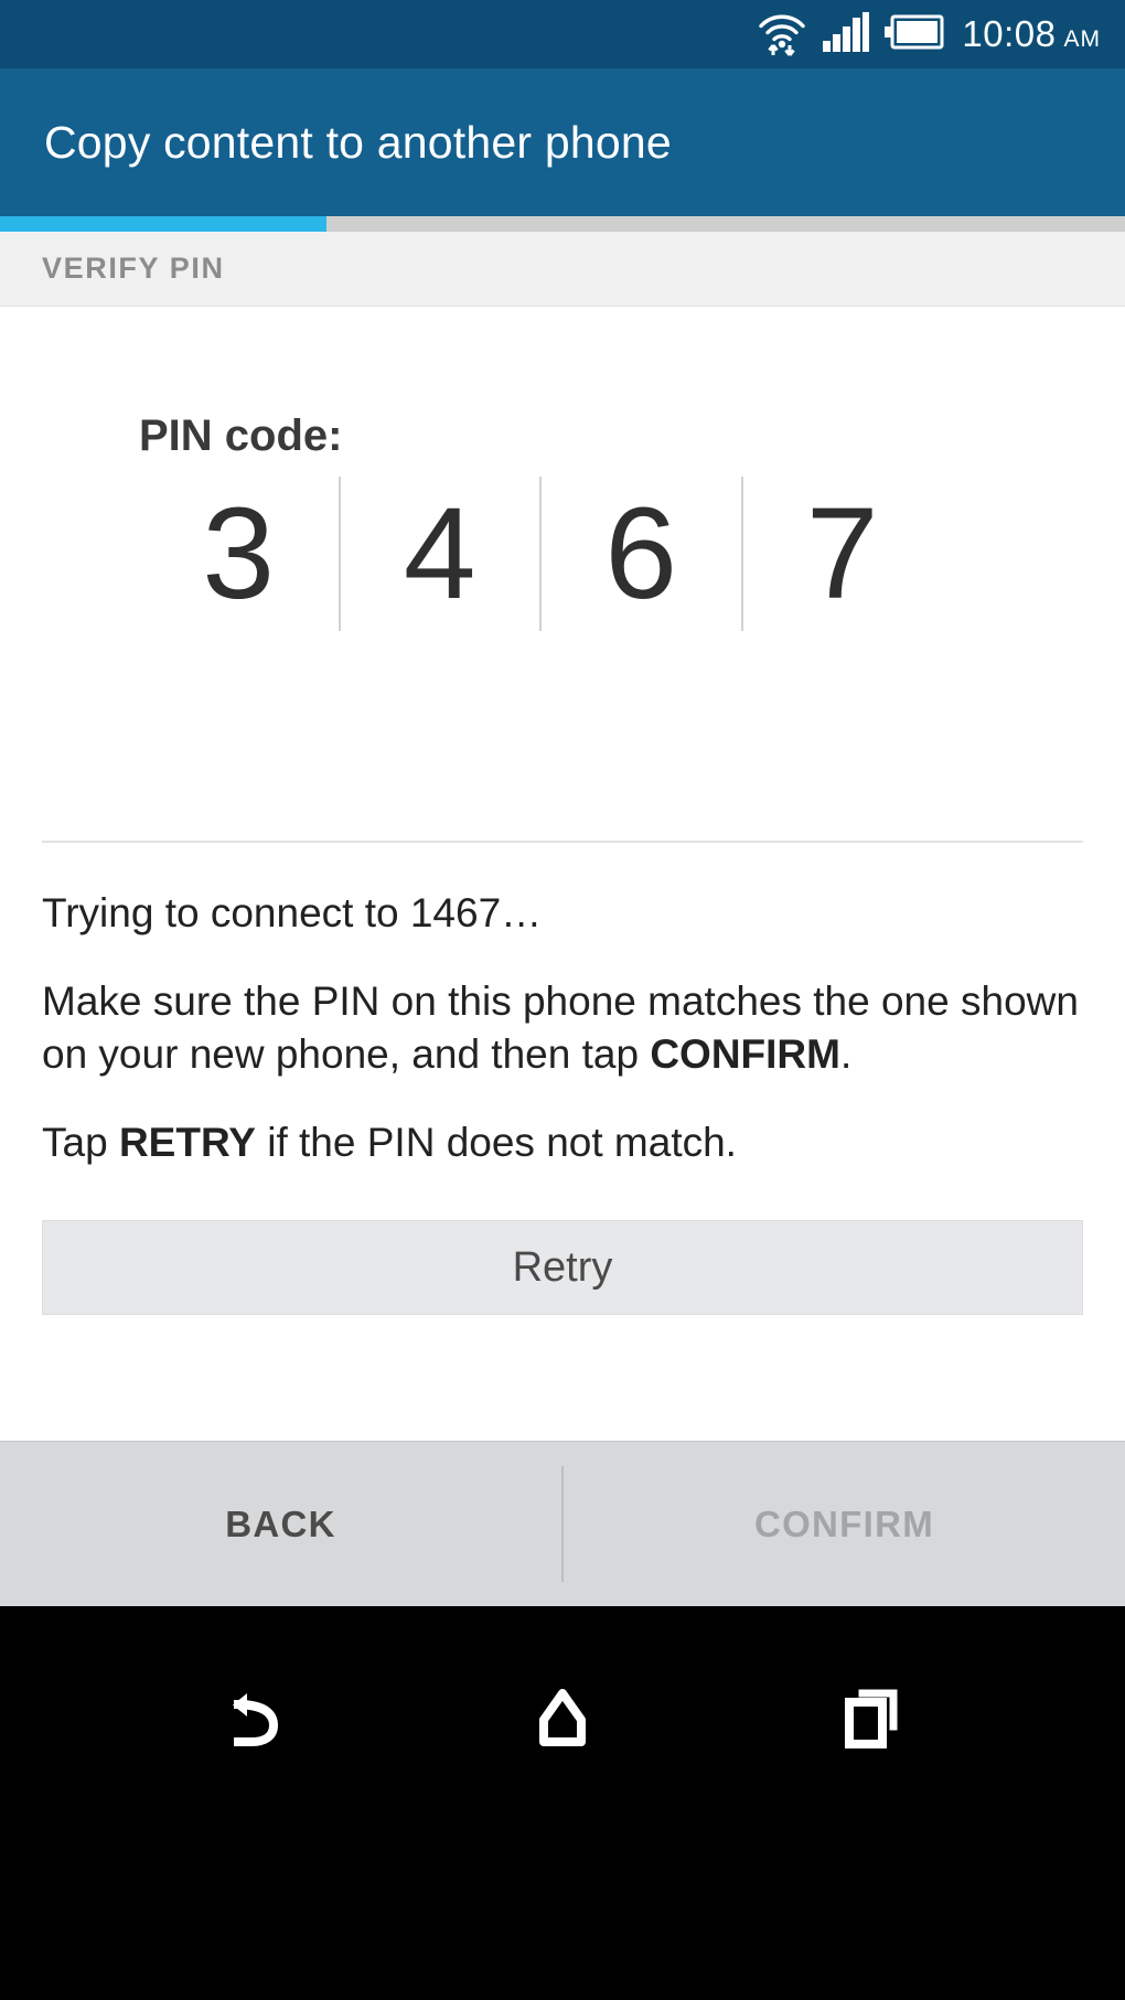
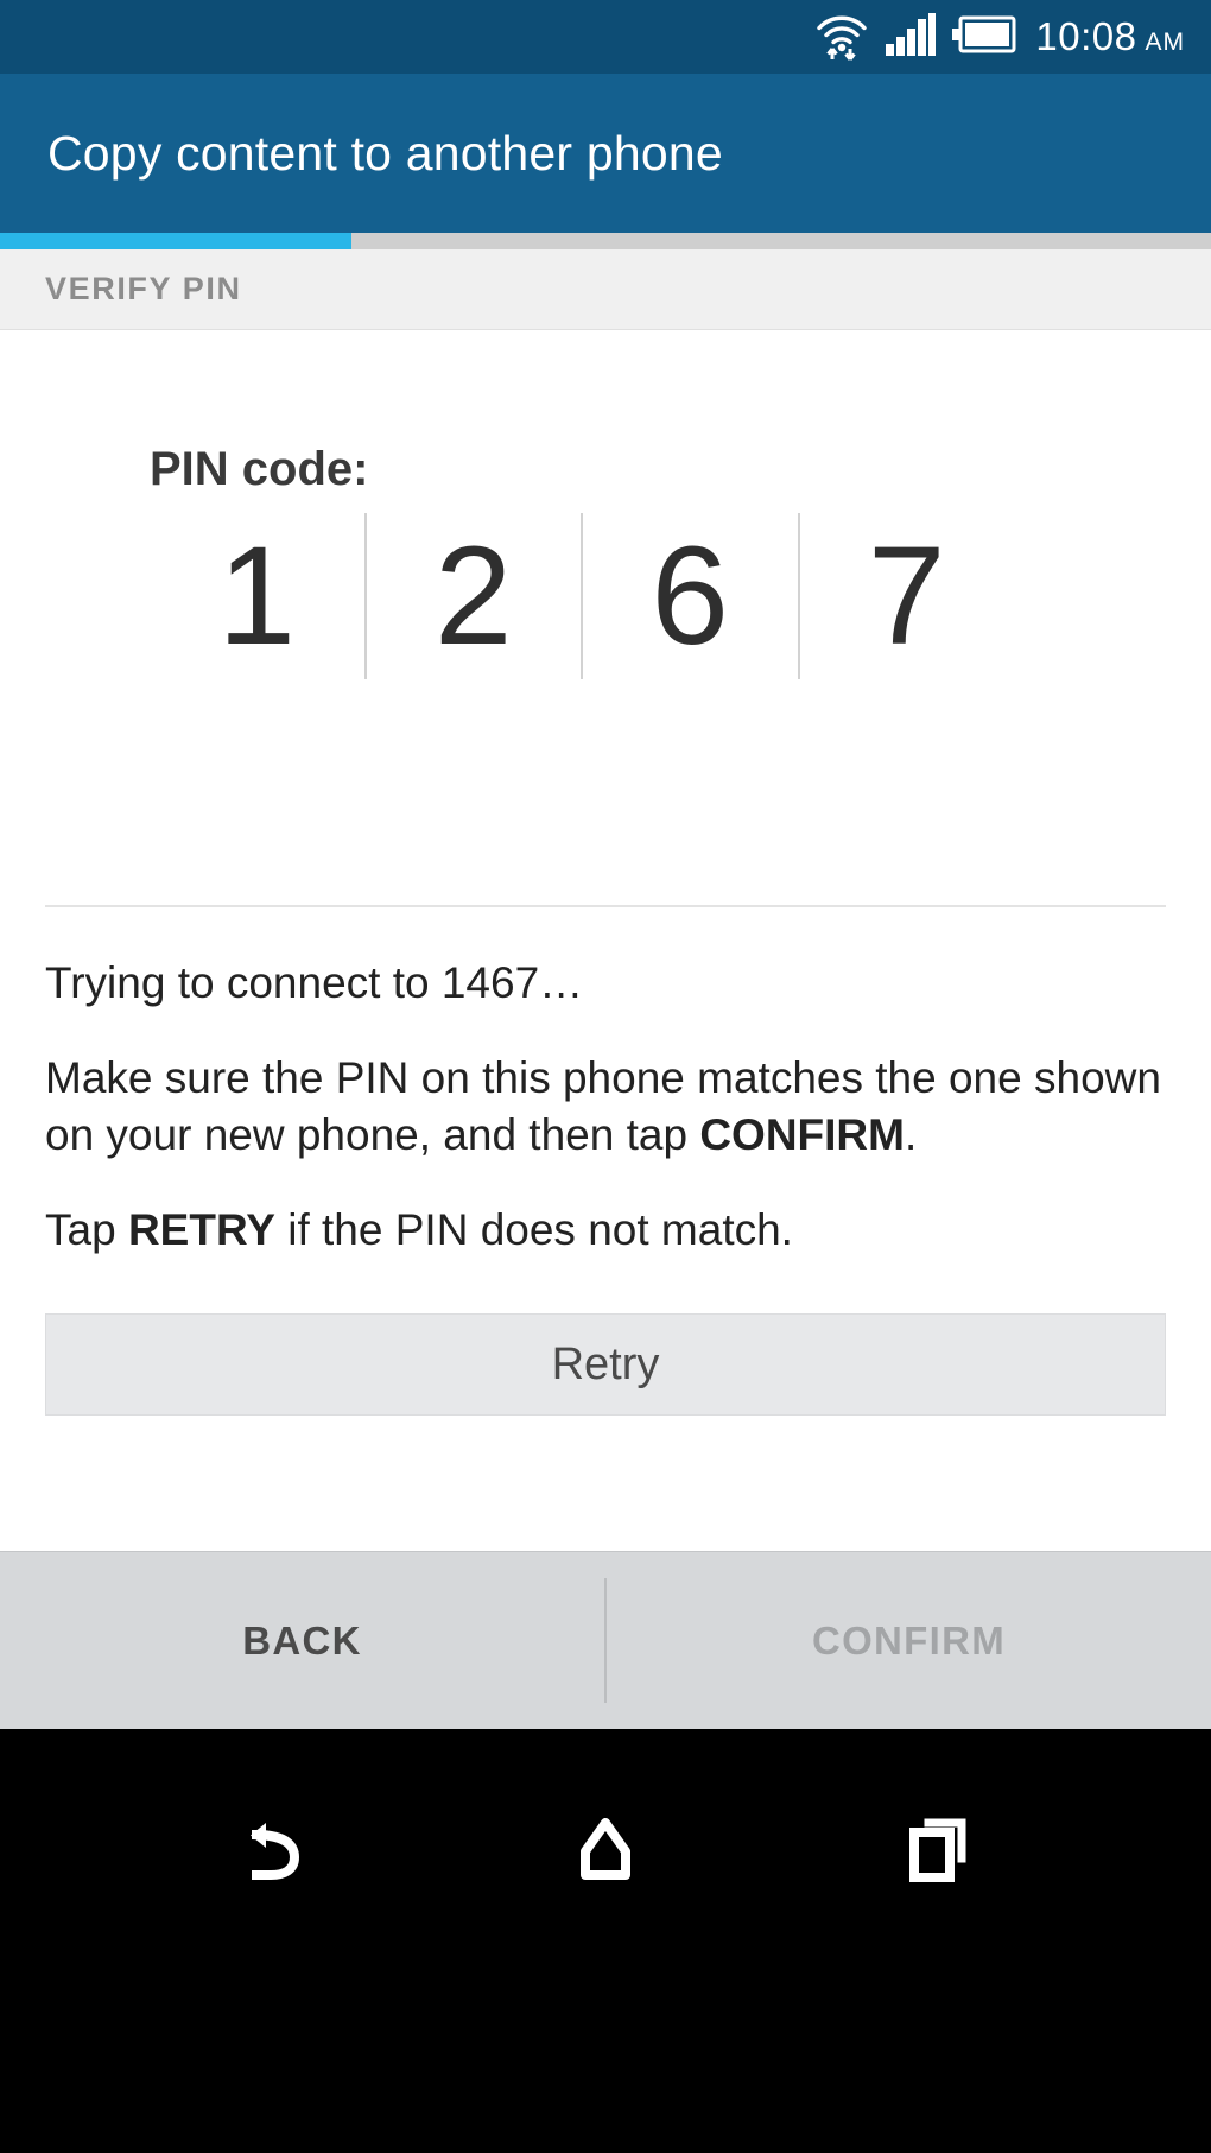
  10:08
  AM
  Copy content to another phone
  VERIFY PIN
  PIN code:
- 3
+ 1
- 4
+ 2
  6
  7
  Trying to connect to 1467…
  Make sure the PIN on this phone matches the one shown on your new phone, and then tap CONFIRM.
  Tap RETRY if the PIN does not match.
  Retry
  BACK
  CONFIRM
